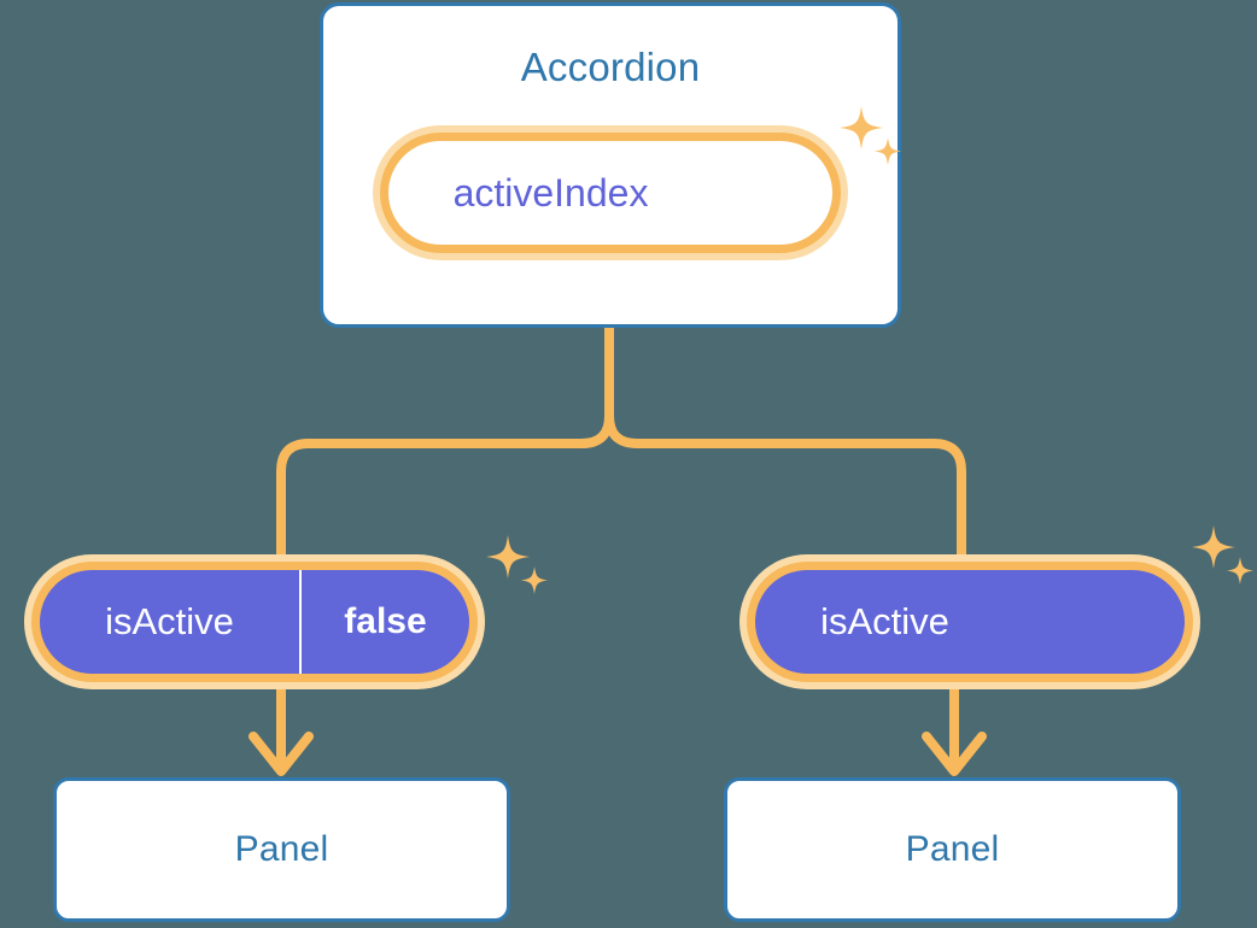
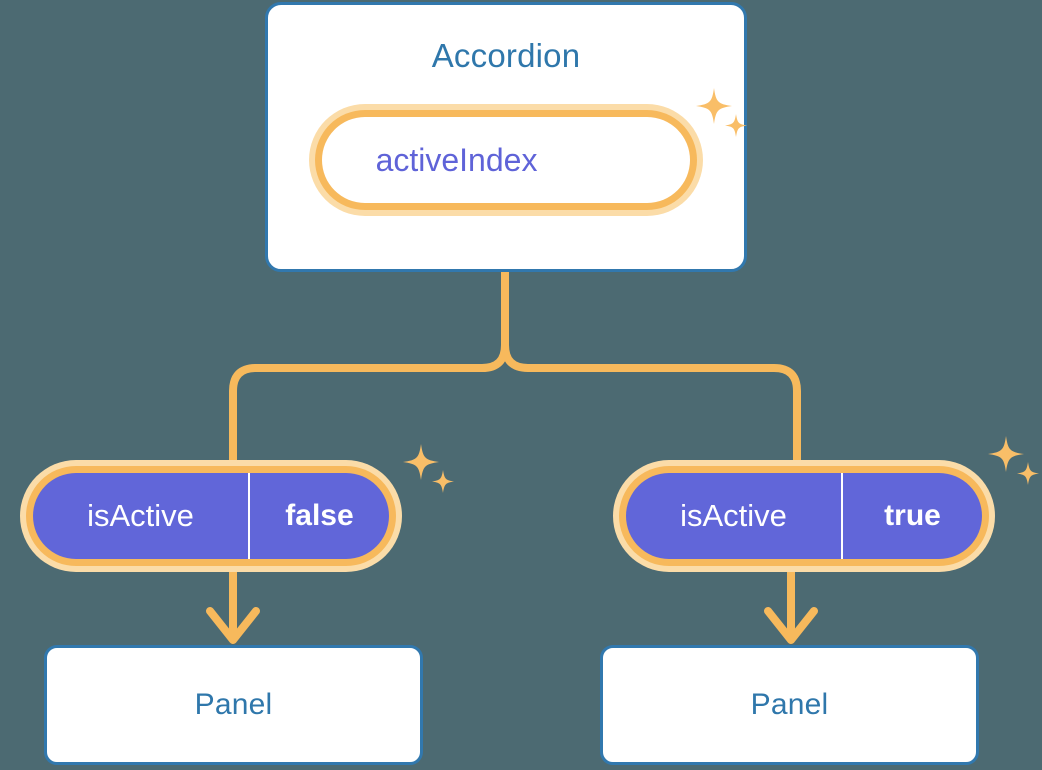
  Accordion
  activeIndex
  isActive
  false
  Panel
  isActive
+ true
  Panel
